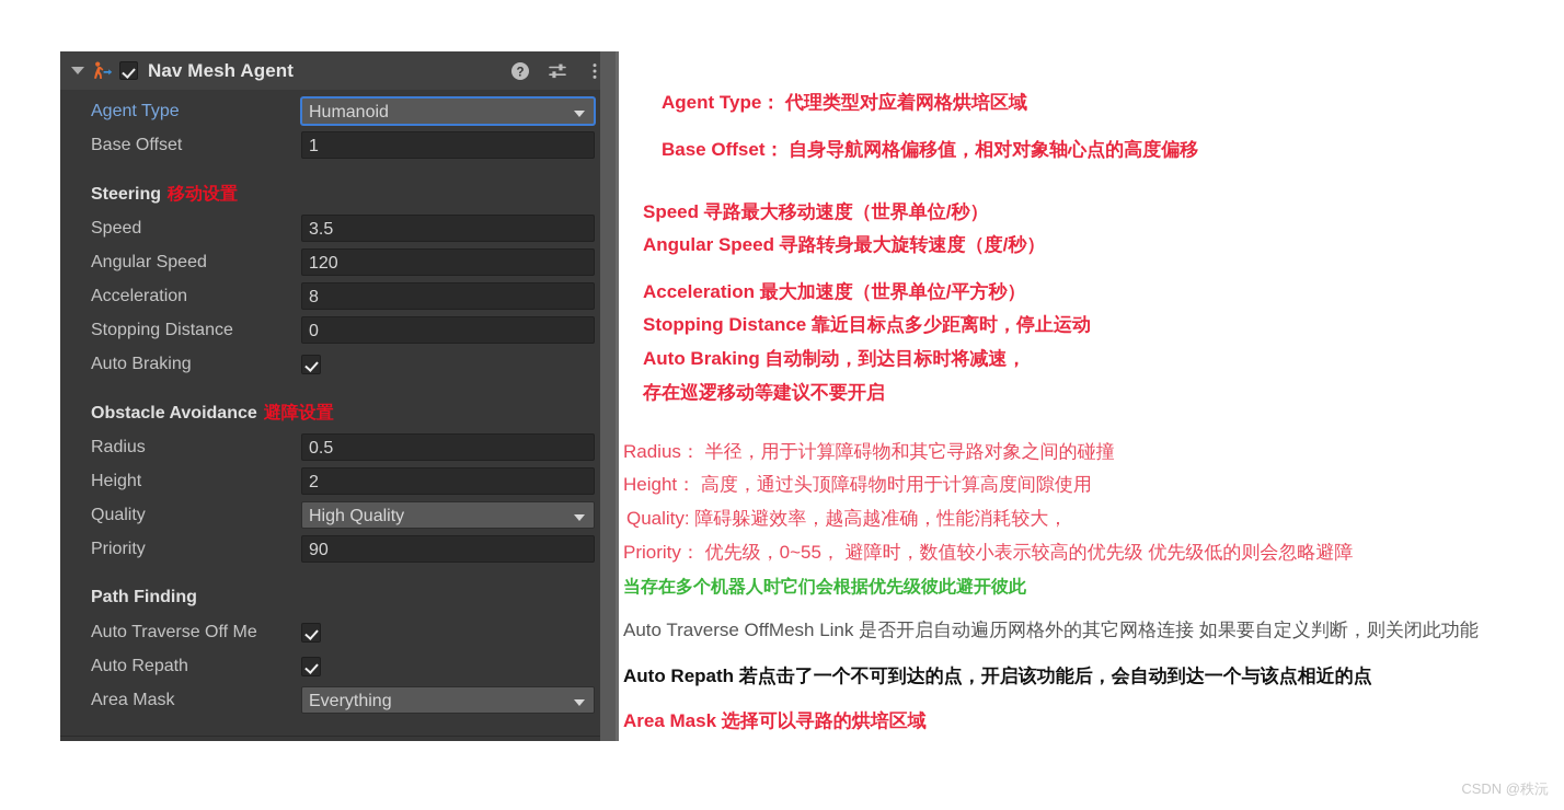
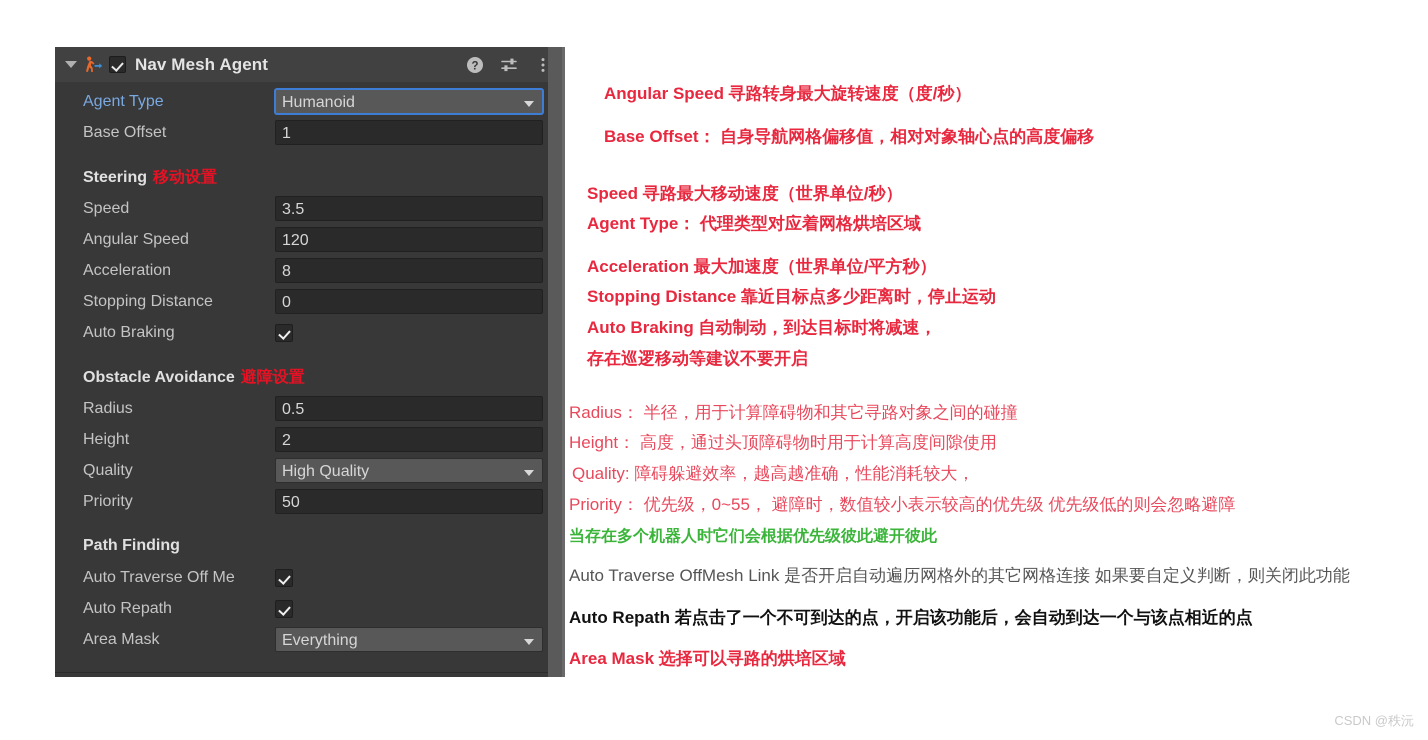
  Nav Mesh Agent
  ?
  Agent Type
  Humanoid
  Base Offset
  1
  Steering
  移动设置
  Speed
  3.5
  Angular Speed
  120
  Acceleration
  8
  Stopping Distance
  0
  Auto Braking
  Obstacle Avoidance
  避障设置
  Radius
  0.5
  Height
  2
  Quality
  High Quality
  Priority
- 90
+ 50
  Path Finding
  Auto Traverse Off Me
  Auto Repath
  Area Mask
  Everything
- Agent Type： 代理类型对应着网格烘培区域
+ Angular Speed 寻路转身最大旋转速度（度/秒）
  Base Offset： 自身导航网格偏移值，相对对象轴心点的高度偏移
  Speed 寻路最大移动速度（世界单位/秒）
- Angular Speed 寻路转身最大旋转速度（度/秒）
+ Agent Type： 代理类型对应着网格烘培区域
  Acceleration 最大加速度（世界单位/平方秒）
  Stopping Distance 靠近目标点多少距离时，停止运动
  Auto Braking 自动制动，到达目标时将减速，
  存在巡逻移动等建议不要开启
  Radius： 半径，用于计算障碍物和其它寻路对象之间的碰撞
  Height： 高度，通过头顶障碍物时用于计算高度间隙使用
  Quality: 障碍躲避效率，越高越准确，性能消耗较大，
  Priority： 优先级，0~55， 避障时，数值较小表示较高的优先级 优先级低的则会忽略避障
  当存在多个机器人时它们会根据优先级彼此避开彼此
  Auto Traverse OffMesh Link 是否开启自动遍历网格外的其它网格连接 如果要自定义判断，则关闭此功能
  Auto Repath 若点击了一个不可到达的点，开启该功能后，会自动到达一个与该点相近的点
  Area Mask 选择可以寻路的烘培区域
  CSDN @秩沅
